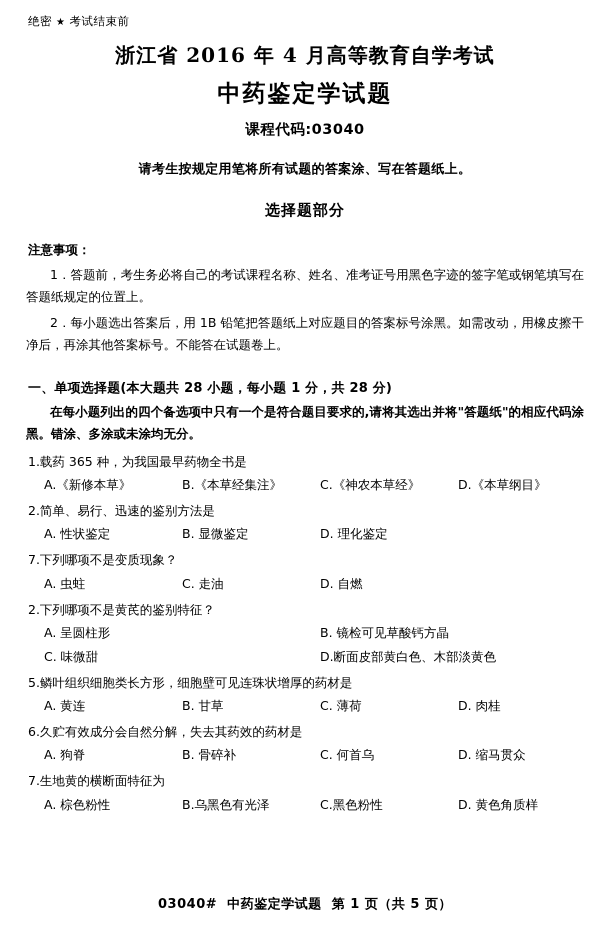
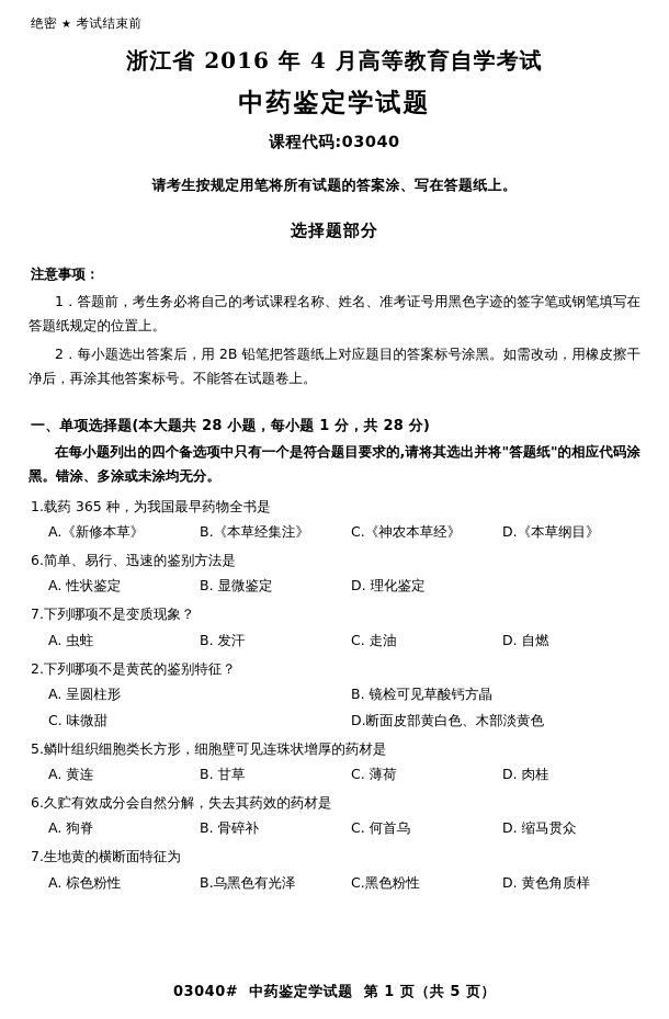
  绝密 ★ 考试结束前
  浙江省 2016 年 4 月高等教育自学考试
  中药鉴定学试题
  课程代码:03040
  请考生按规定用笔将所有试题的答案涂、写在答题纸上。
  选择题部分
  注意事项：
  1．答题前，考生务必将自己的考试课程名称、姓名、准考证号用黑色字迹的签字笔或钢笔填写在答题纸规定的位置上。
- 2．每小题选出答案后，用 1B 铅笔把答题纸上对应题目的答案标号涂黑。如需改动，用橡皮擦干净后，再涂其他答案标号。不能答在试题卷上。
+ 2．每小题选出答案后，用 2B 铅笔把答题纸上对应题目的答案标号涂黑。如需改动，用橡皮擦干净后，再涂其他答案标号。不能答在试题卷上。
  一、单项选择题(本大题共 28 小题，每小题 1 分，共 28 分)
  在每小题列出的四个备选项中只有一个是符合题目要求的,请将其选出并将"答题纸"的相应代码涂黑。错涂、多涂或未涂均无分。
  1.载药 365 种，为我国最早药物全书是
  A.《新修本草》
  B.《本草经集注》
  C.《神农本草经》
  D.《本草纲目》
- 2.简单、易行、迅速的鉴别方法是
+ 6.简单、易行、迅速的鉴别方法是
  A. 性状鉴定
  B. 显微鉴定
  D. 理化鉴定
  7.下列哪项不是变质现象？
  A. 虫蛀
+ B. 发汗
  C. 走油
  D. 自燃
  2.下列哪项不是黄芪的鉴别特征？
  A. 呈圆柱形
  B. 镜检可见草酸钙方晶
  C. 味微甜
  D.断面皮部黄白色、木部淡黄色
  5.鳞叶组织细胞类长方形，细胞壁可见连珠状增厚的药材是
  A. 黄连
  B. 甘草
  C. 薄荷
  D. 肉桂
  6.久贮有效成分会自然分解，失去其药效的药材是
  A. 狗脊
  B. 骨碎补
  C. 何首乌
  D. 缩马贯众
  7.生地黄的横断面特征为
  A. 棕色粉性
  B.乌黑色有光泽
  C.黑色粉性
  D. 黄色角质样
  03040# 中药鉴定学试题 第 1 页（共 5 页）
